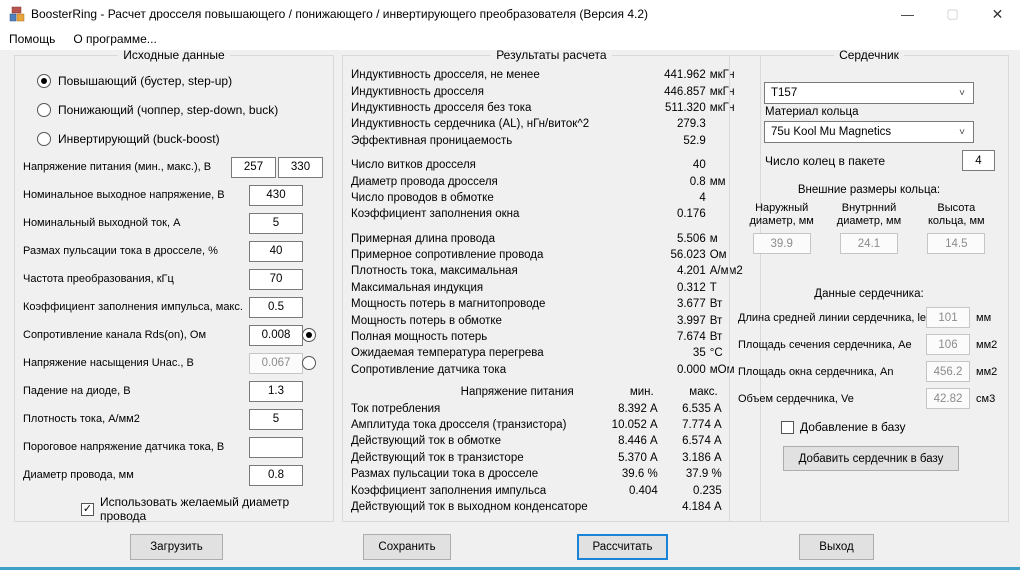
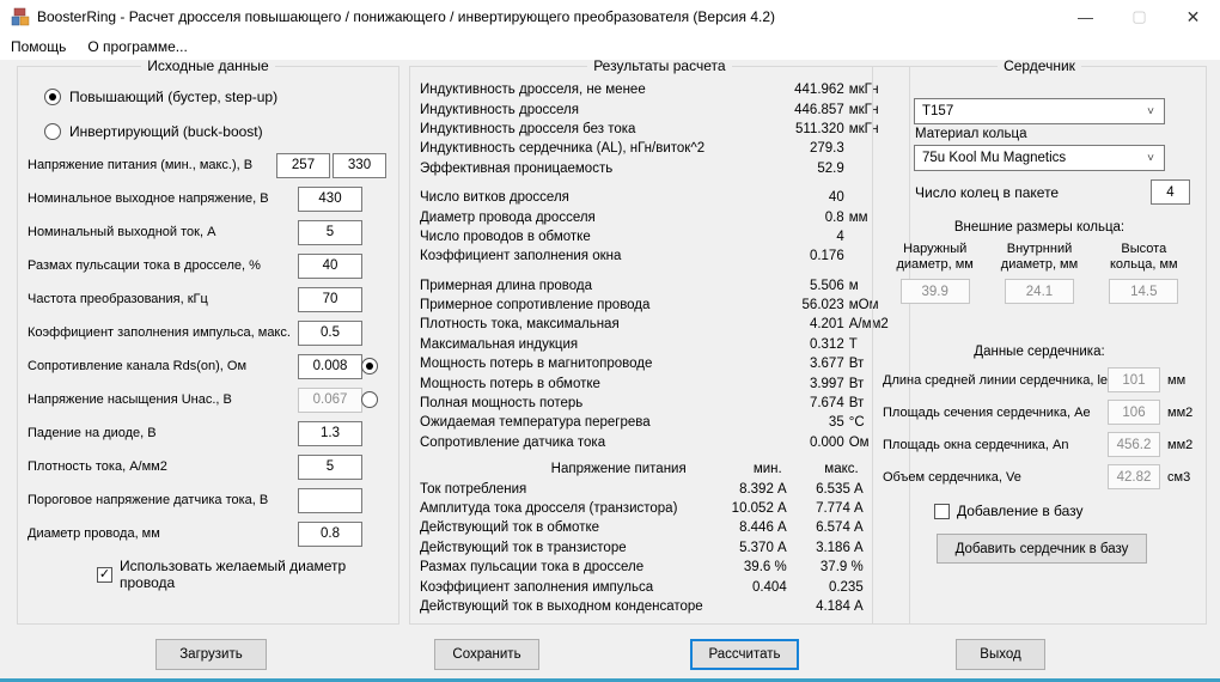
  BoosterRing - Расчет дросселя повышающего / понижающего / инвертирующего преобразователя (Версия 4.2)
  —
  ▢
  ✕
  Помощь
  О программе...
  Исходные данные
  Повышающий (бустер, step-up)
- Понижающий (чоппер, step-down, buck)
  Инвертирующий (buck-boost)
  Напряжение питания (мин., макс.), В
  257
  330
  Номинальное выходное напряжение, В
  430
  Номинальный выходной ток, А
  5
  Размах пульсации тока в дросселе, %
  40
  Частота преобразования, кГц
  70
  Коэффициент заполнения импульса, макс.
  0.5
  Сопротивление канала Rds(on), Ом
  0.008
  Напряжение насыщения Uнас., В
  0.067
  Падение на диоде, В
  1.3
  Плотность тока, А/мм2
  5
  Пороговое напряжение датчика тока, В
  Диаметр провода, мм
  0.8
  ✓
  Использовать желаемый диаметр провода
  Результаты расчета
  Индуктивность дросселя, не менее
  441.962
  мкГн
  Индуктивность дросселя
  446.857
  мкГн
  Индуктивность дросселя без тока
  511.320
  мкГн
  Индуктивность сердечника (AL), нГн/виток^2
  279.3
  Эффективная проницаемость
  52.9
  Число витков дросселя
  40
  Диаметр провода дросселя
  0.8
  мм
  Число проводов в обмотке
  4
  Коэффициент заполнения окна
  0.176
  Примерная длина провода
  5.506
  м
  Примерное сопротивление провода
  56.023
- Ом
+ мОм
  Плотность тока, максимальная
  4.201
  А/мм2
  Максимальная индукция
  0.312
  Т
  Мощность потерь в магнитопроводе
  3.677
  Вт
  Мощность потерь в обмотке
  3.997
  Вт
  Полная мощность потерь
  7.674
  Вт
  Ожидаемая температура перегрева
  35
  °C
  Сопротивление датчика тока
  0.000
- мОм
+ Ом
  Напряжение питания
  мин.
  макс.
  Ток потребления
  8.392 А
  6.535 А
  Амплитуда тока дросселя (транзистора)
  10.052 А
  7.774 А
  Действующий ток в обмотке
  8.446 А
  6.574 А
  Действующий ток в транзисторе
  5.370 А
  3.186 А
  Размах пульсации тока в дросселе
  39.6 %
  37.9 %
  Коэффициент заполнения импульса
  0.404
  0.235
  Действующий ток в выходном конденсаторе
  4.184 А
  Сердечник
  T157
  ˅
  Материал кольца
  75u Kool Mu Magnetics
  ˅
  Число колец в пакете
  4
  Внешние размеры кольца:
  Наружный
  диаметр, мм
  39.9
  Внутрнний
  диаметр, мм
  24.1
  Высота
  кольца, мм
  14.5
  Данные сердечника:
  Длина средней линии сердечника, le
  101
  мм
  Площадь сечения сердечника, Ае
  106
  мм2
  Площадь окна сердечника, Аn
  456.2
  мм2
  Объем сердечника, Ve
  42.82
  см3
  Добавление в базу
  Добавить сердечник в базу
  Загрузить
  Сохранить
  Рассчитать
  Выход
